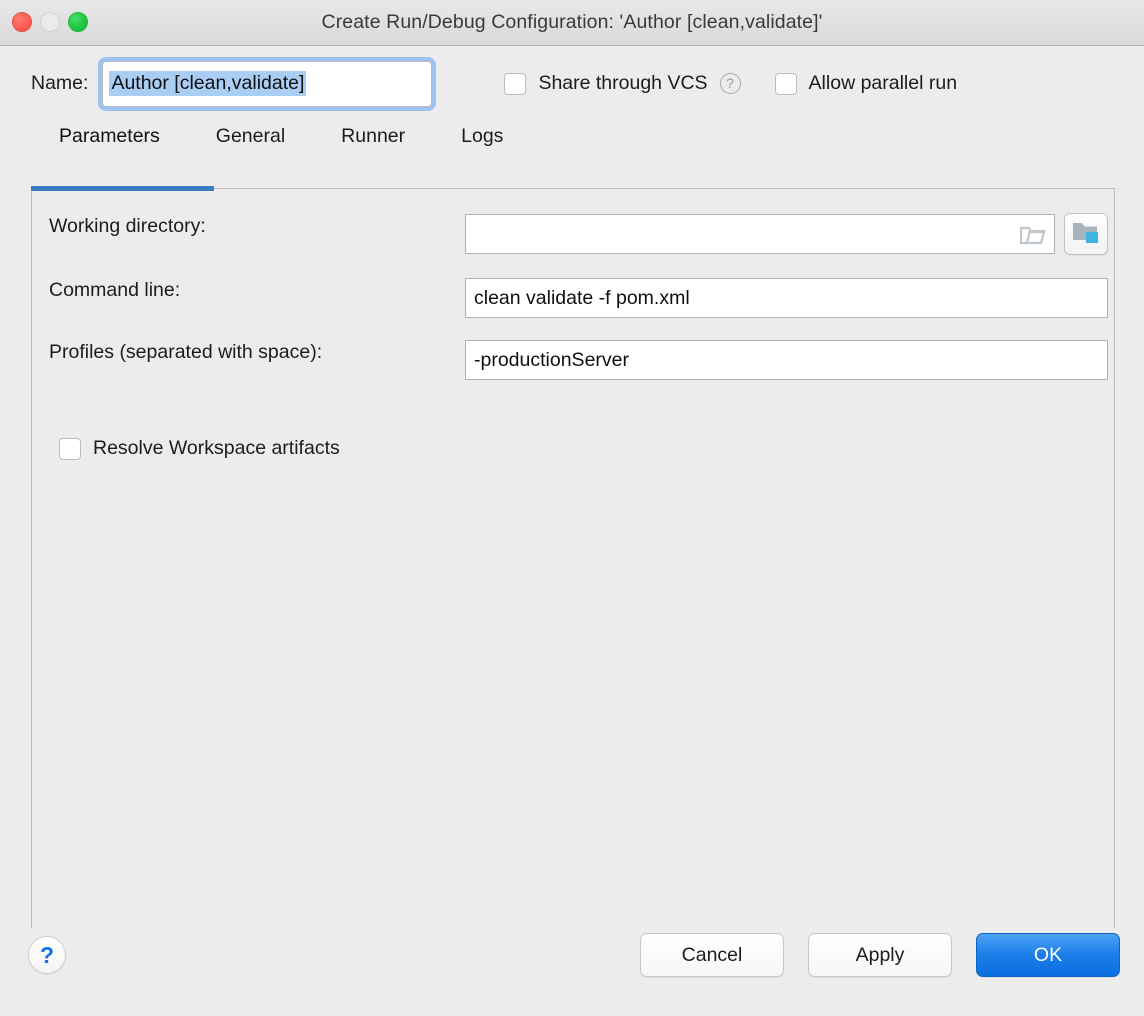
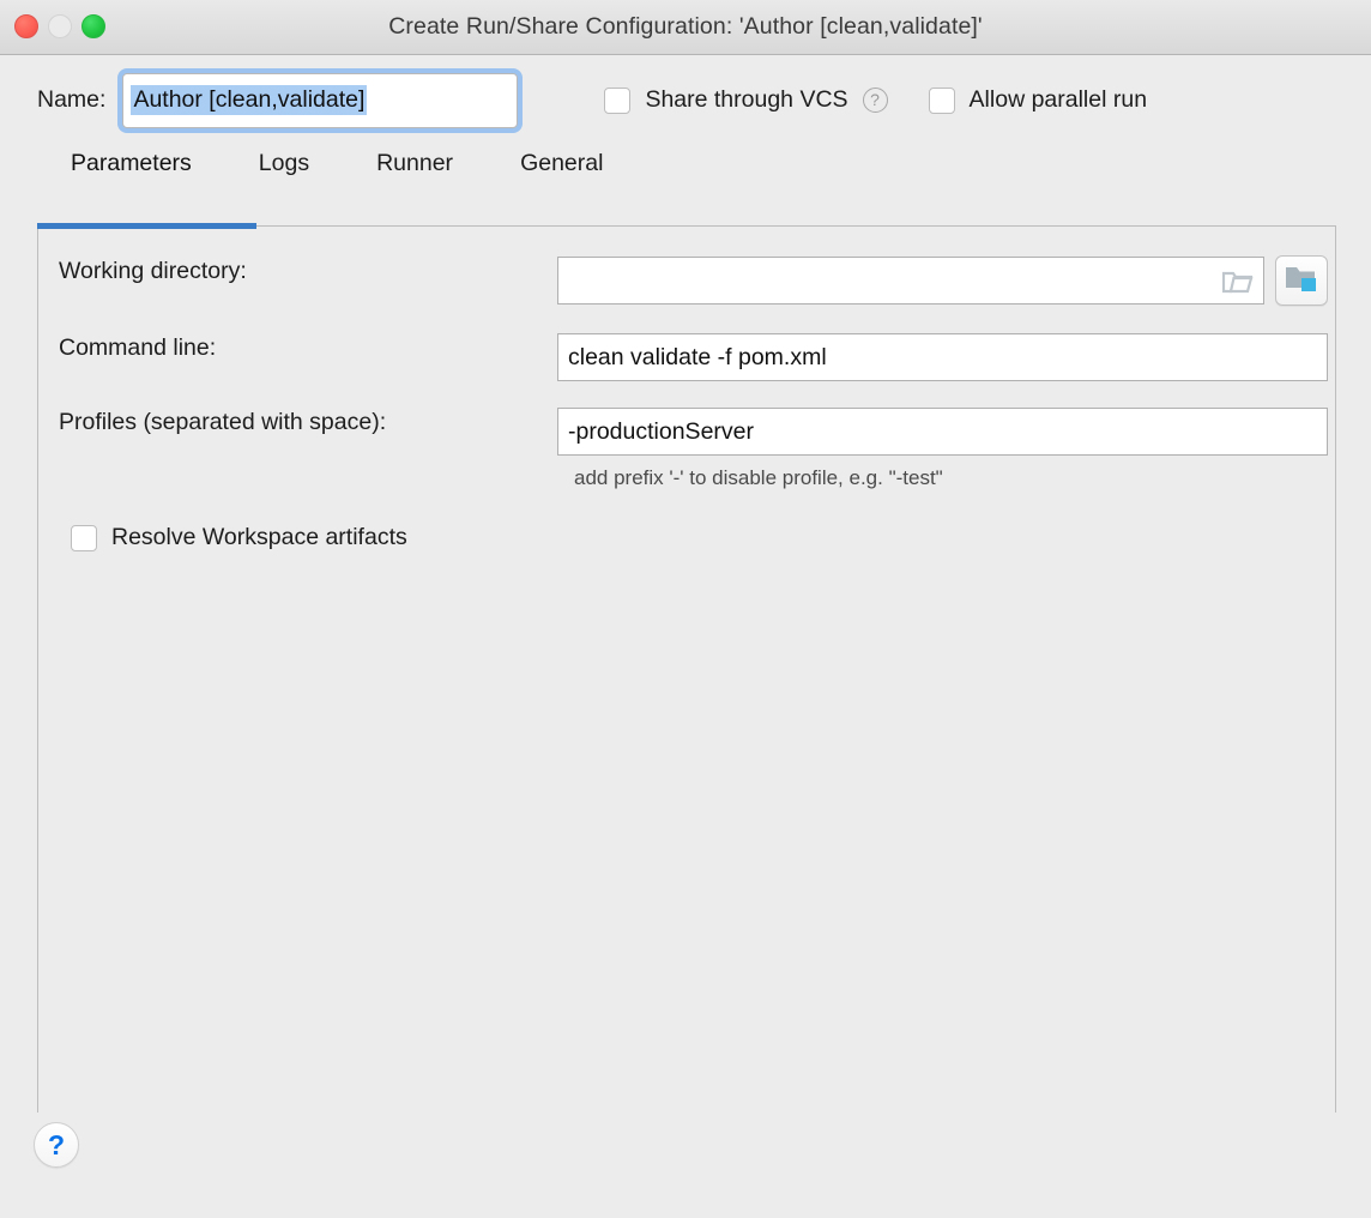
- Create Run/Debug Configuration: 'Author [clean,validate]'
+ Create Run/Share Configuration: 'Author [clean,validate]'
  Name:
  Author [clean,validate]
  Share through VCS
  ?
  Allow parallel run
  Parameters
- General
+ Logs
  Runner
- Logs
+ General
  Working directory:
  Command line:
  clean validate -f pom.xml
  Profiles (separated with space):
  -productionServer
+ add prefix '-' to disable profile, e.g. "-test"
  Resolve Workspace artifacts
  ?
- Cancel
- Apply
- OK
